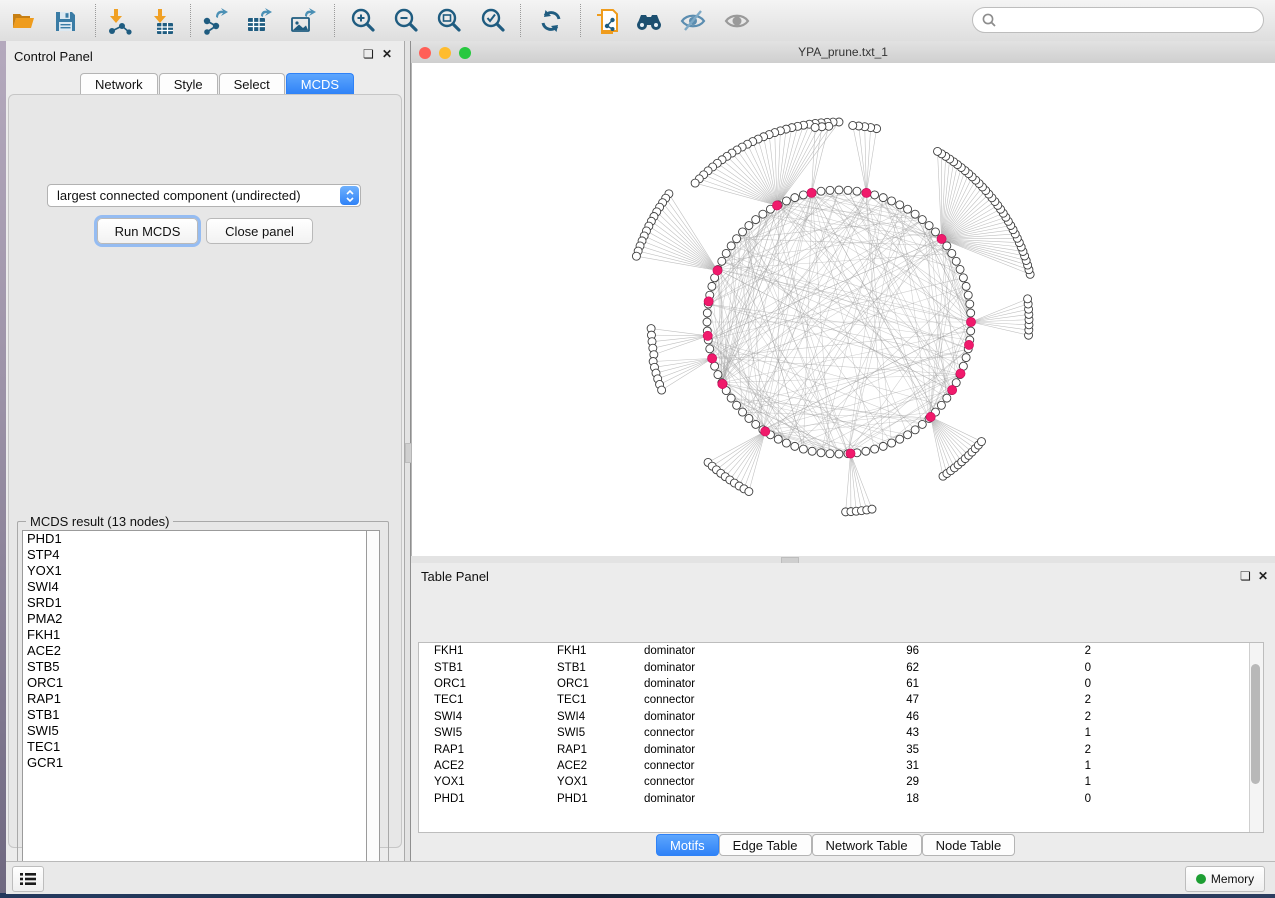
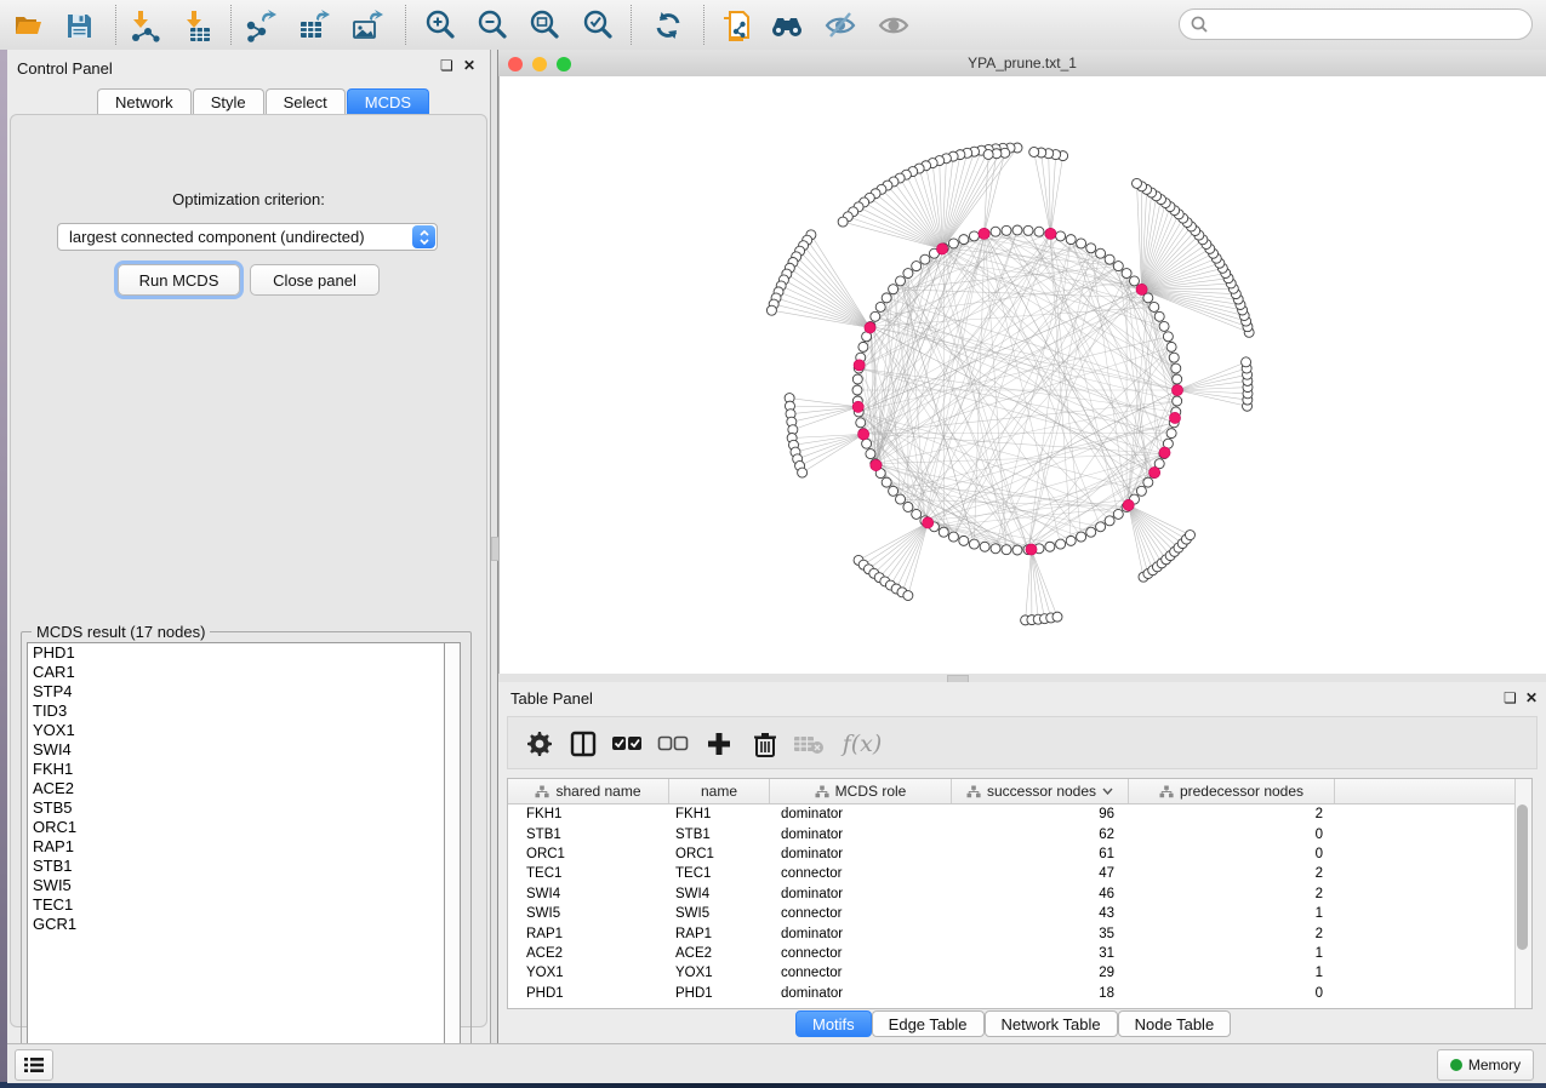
  Control Panel
  ❏
  ✕
  Network
  Style
  Select
  MCDS
+ Optimization criterion:
  largest connected component (undirected)
  Run MCDS
  Close panel
- MCDS result (13 nodes)
+ MCDS result (17 nodes)
  PHD1
+ CAR1
  STP4
+ TID3
  YOX1
  SWI4
- SRD1
- PMA2
  FKH1
  ACE2
  STB5
  ORC1
  RAP1
  STB1
  SWI5
  TEC1
  GCR1
  YPA_prune.txt_1
  Table Panel
  ❏
  ✕
+ f(x)
+ shared name
+ name
+ MCDS role
+ successor nodes
+ predecessor nodes
  FKH1
  FKH1
  dominator
  96
  2
  STB1
  STB1
  dominator
  62
  0
  ORC1
  ORC1
  dominator
  61
  0
  TEC1
  TEC1
  connector
  47
  2
  SWI4
  SWI4
  dominator
  46
  2
  SWI5
  SWI5
  connector
  43
  1
  RAP1
  RAP1
  dominator
  35
  2
  ACE2
  ACE2
  connector
  31
  1
  YOX1
  YOX1
  connector
  29
  1
  PHD1
  PHD1
  dominator
  18
  0
  Motifs
  Edge Table
  Network Table
  Node Table
  Memory
